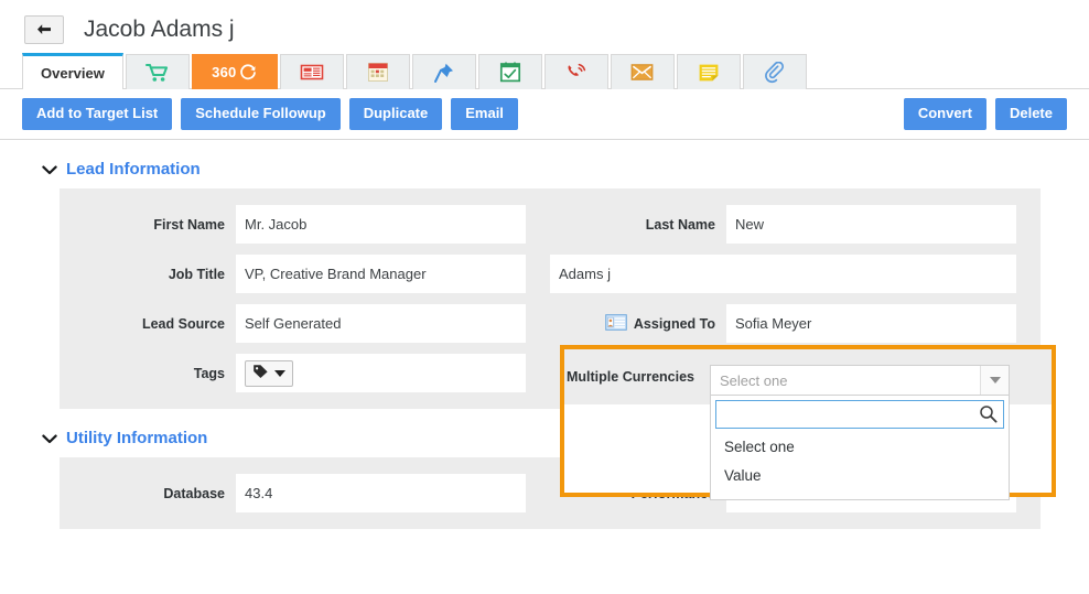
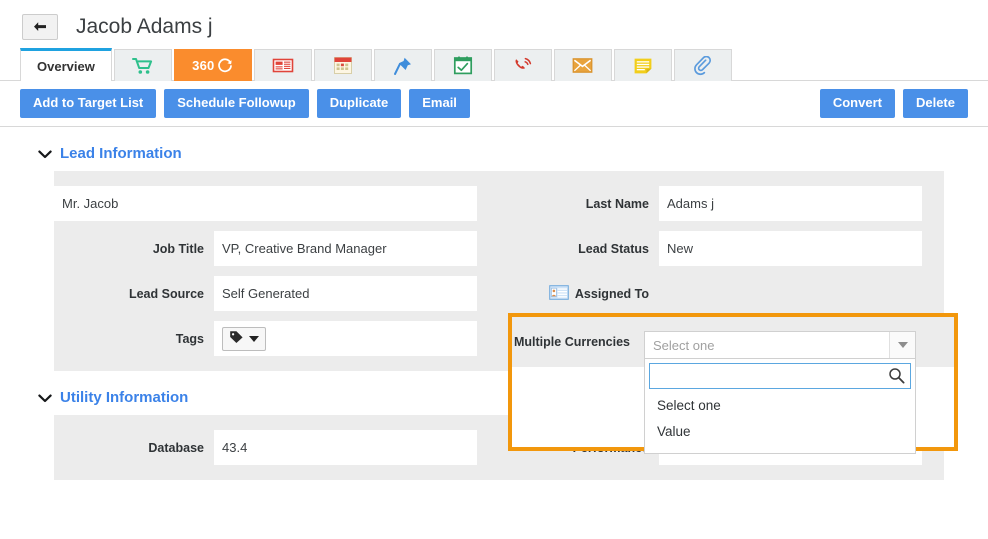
  Jacob Adams j
  Overview
  360
  Add to Target List
  Schedule Followup
  Duplicate
  Email
  Convert
  Delete
  Lead Information
- First Name
  Mr. Jacob
  Job Title
  VP, Creative Brand Manager
  Lead Source
  Self Generated
  Tags
  Last Name
- New
+ Adams j
+ Lead Status
- Adams j
+ New
  Assigned To
- Sofia Meyer
  Utility Information
  Database
  43.4
  Performanc
  Multiple Currencies
  Select one
  Select one
  Value
